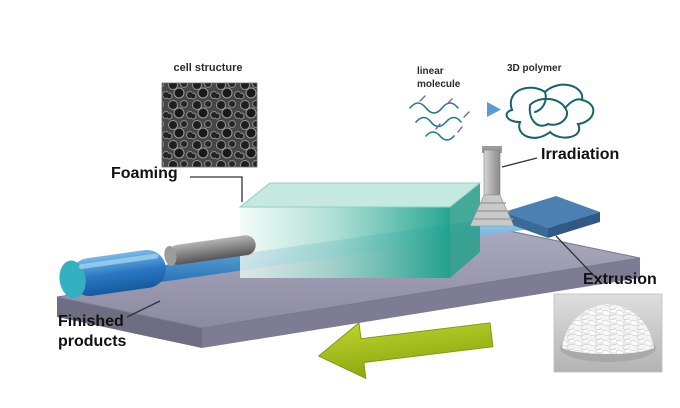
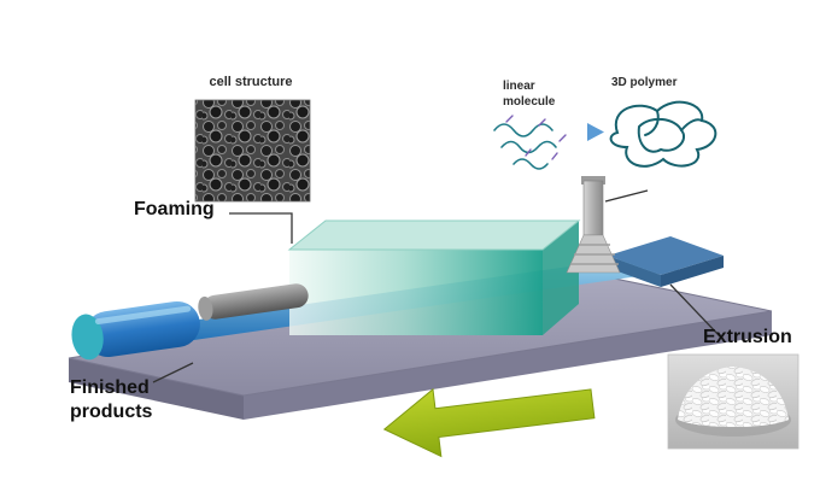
  cell structure
  linear
  molecule
  3D polymer
- Irradiation
  Foaming
  Extrusion
  Finished
  products
